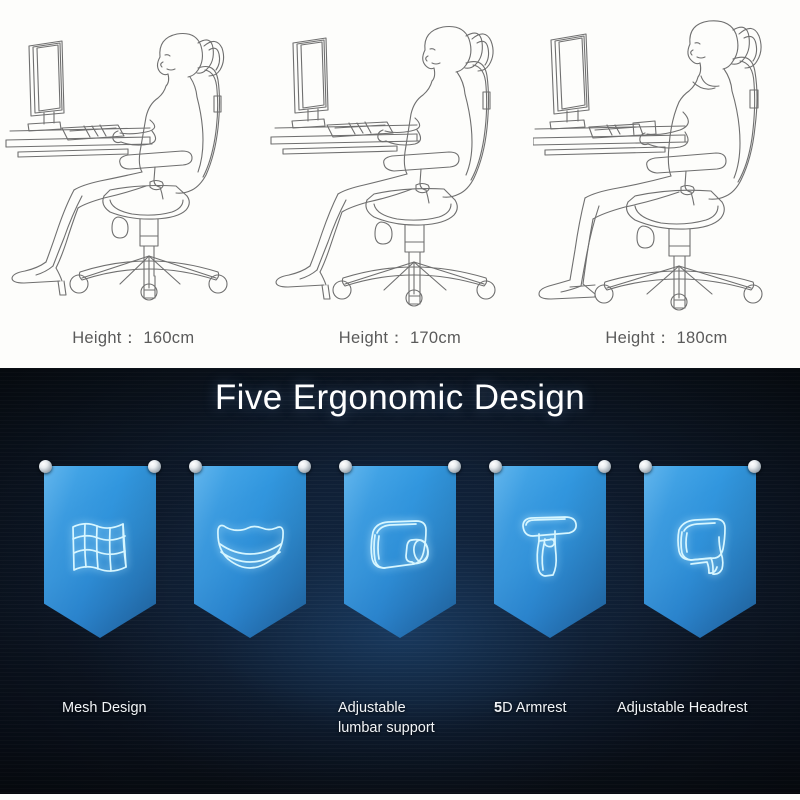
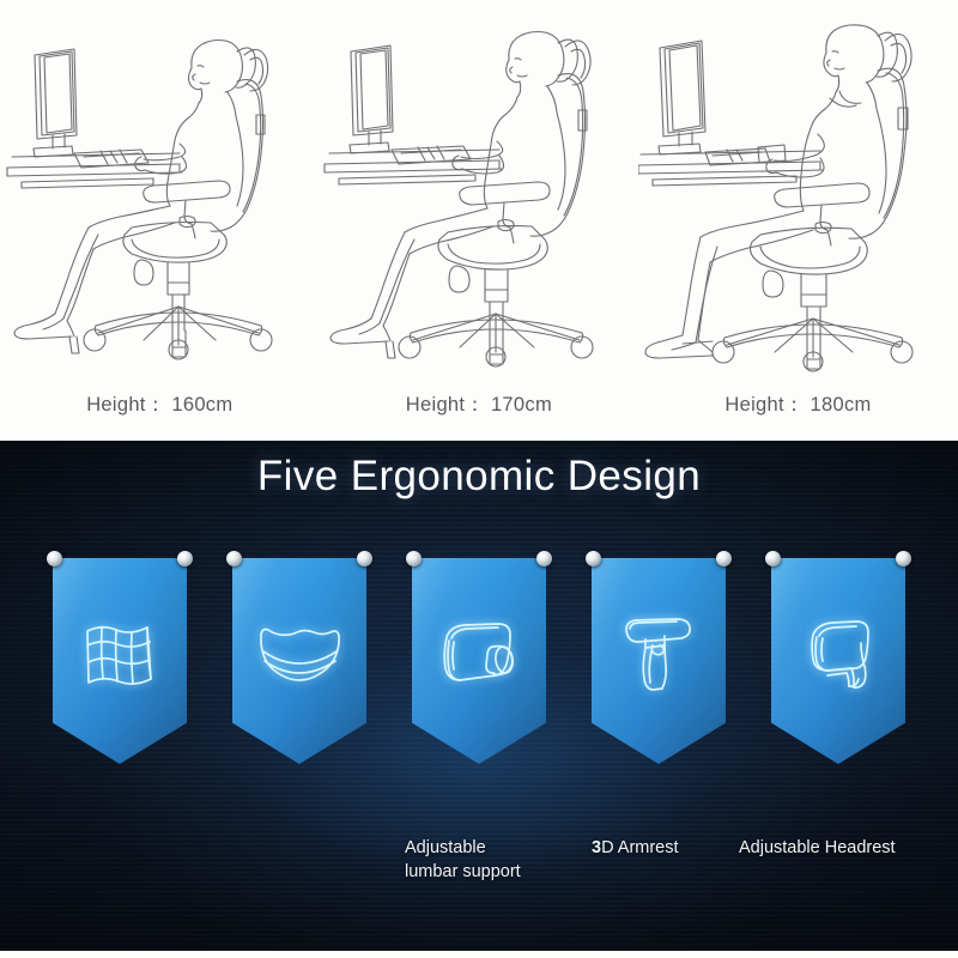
  Height： 160cm
  Height： 170cm
  Height： 180cm
  Five Ergonomic Design
- Mesh Design
  Adjustable
  lumbar support
- 5D Armrest
+ 3D Armrest
  Adjustable Headrest
